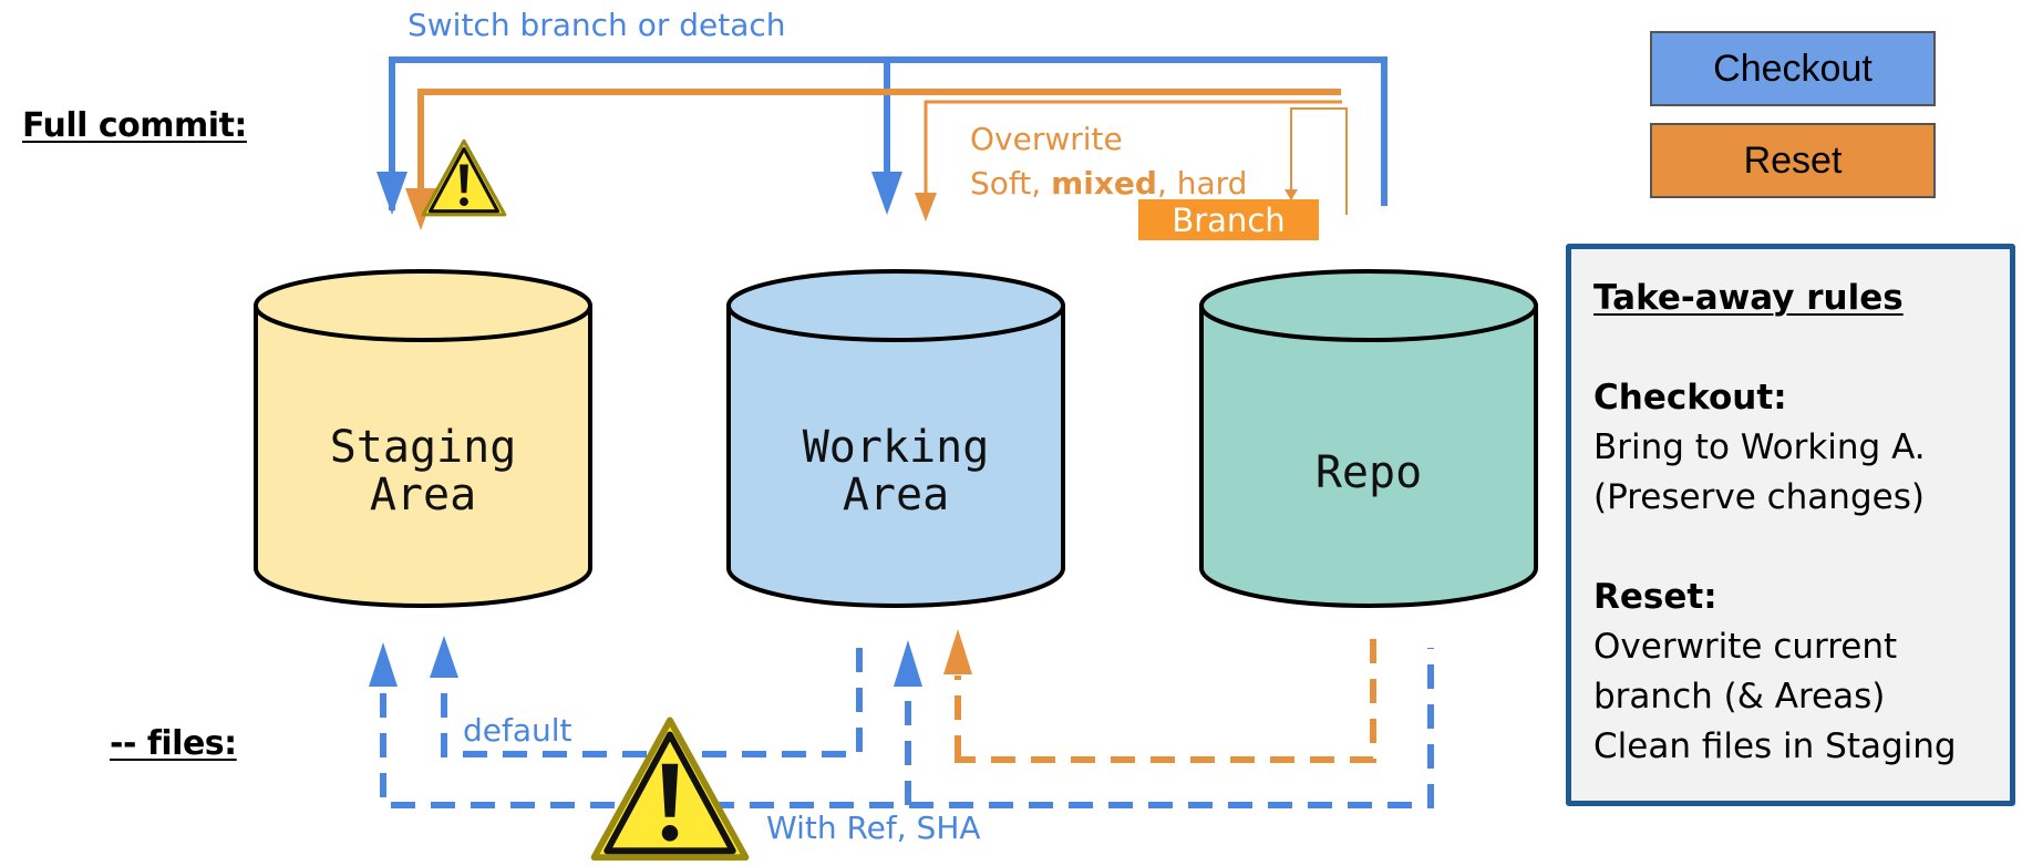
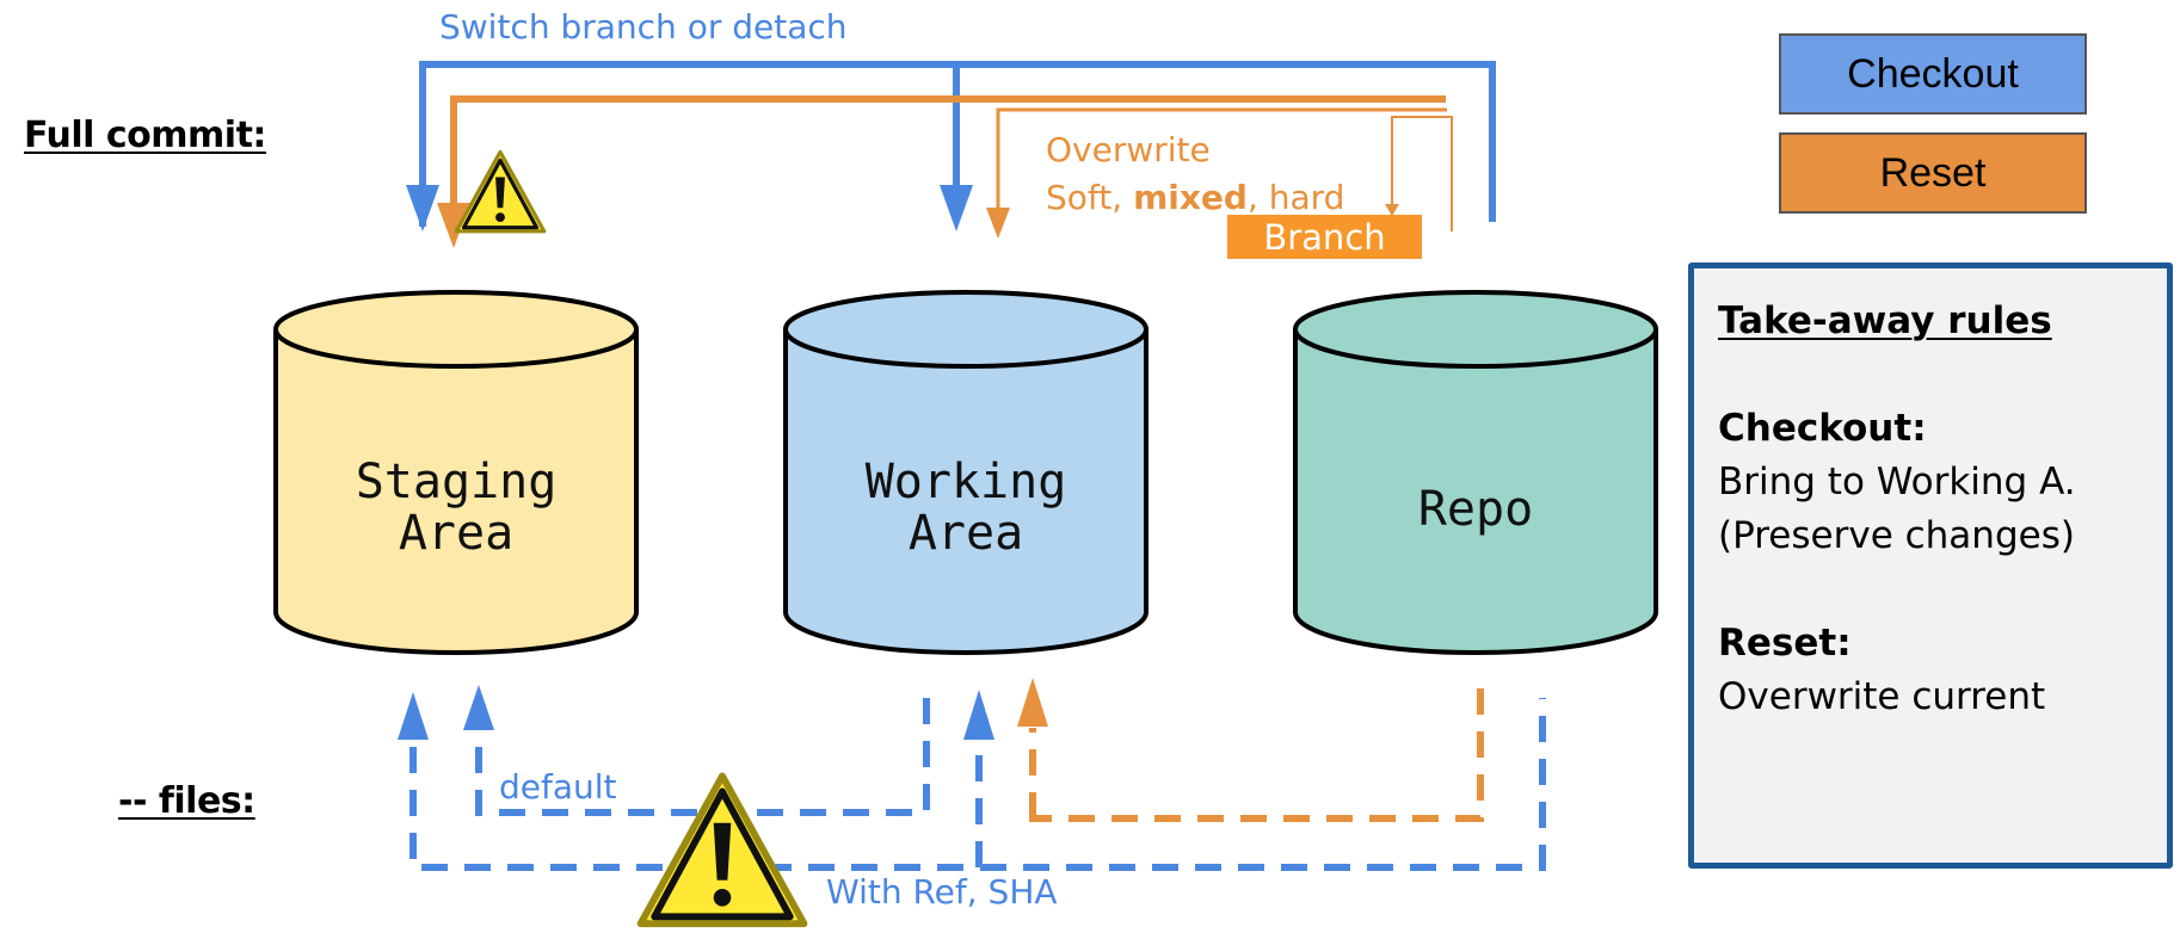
  Staging
  Area
  Working
  Area
  Repo
  Full commit:
  -- files:
  Switch branch or detach
  Overwrite
  Soft, mixed, hard
  Branch
  default
  With Ref, SHA
  Checkout
  Reset
  Take-away rules
  Checkout:
  Bring to Working A.
  (Preserve changes)
  Reset:
  Overwrite current
- branch (& Areas)
- Clean files in Staging
